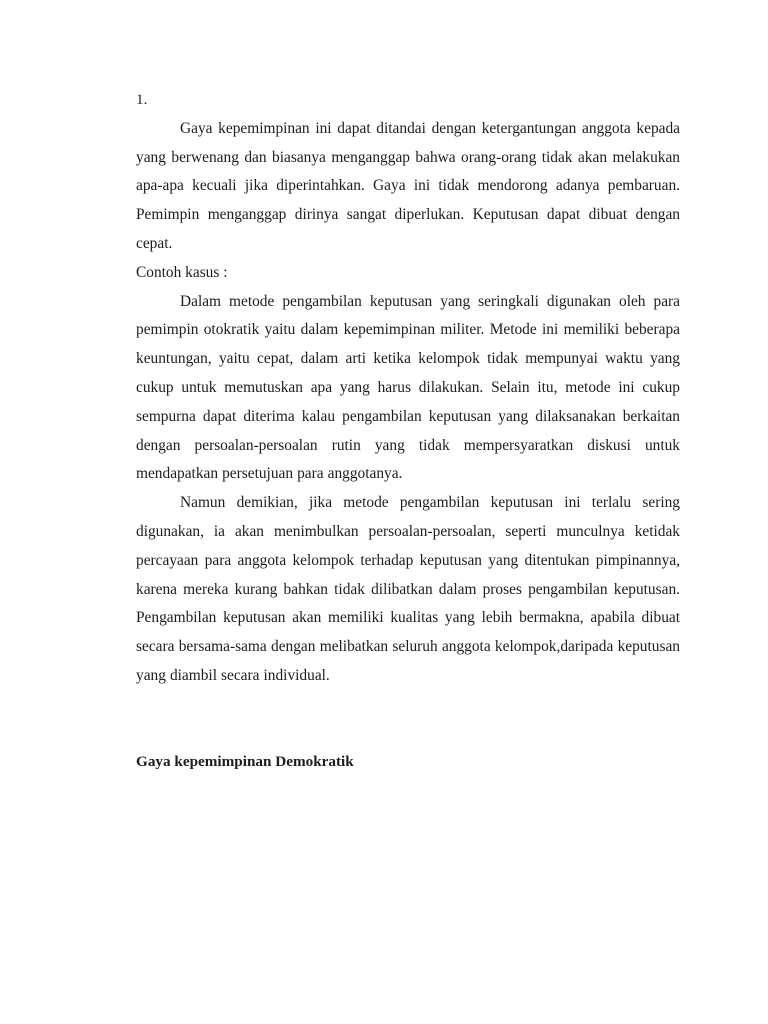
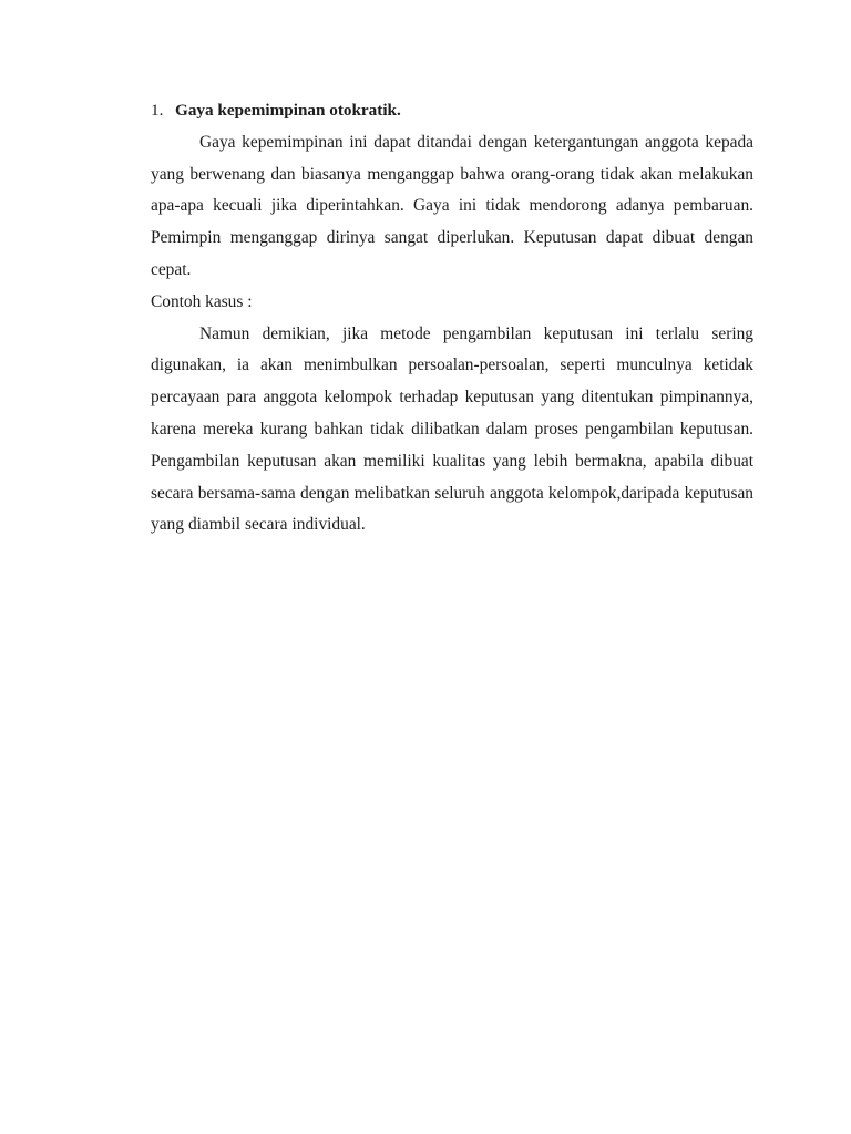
  1.
+ Gaya kepemimpinan otokratik.
  Gaya kepemimpinan ini dapat ditandai dengan ketergantungan anggota kepada yang berwenang dan biasanya menganggap bahwa orang-orang tidak akan melakukan apa-apa kecuali jika diperintahkan. Gaya ini tidak mendorong adanya pembaruan. Pemimpin menganggap dirinya sangat diperlukan. Keputusan dapat dibuat dengan cepat.
  Contoh kasus :
- Dalam metode pengambilan keputusan yang seringkali digunakan oleh para pemimpin otokratik yaitu dalam kepemimpinan militer. Metode ini memiliki beberapa keuntungan, yaitu cepat, dalam arti ketika kelompok tidak mempunyai waktu yang cukup untuk memutuskan apa yang harus dilakukan. Selain itu, metode ini cukup sempurna dapat diterima kalau pengambilan keputusan yang dilaksanakan berkaitan dengan persoalan-persoalan rutin yang tidak mempersyaratkan diskusi untuk mendapatkan persetujuan para anggotanya.
  Namun demikian, jika metode pengambilan keputusan ini terlalu sering digunakan, ia akan menimbulkan persoalan-persoalan, seperti munculnya ketidak percayaan para anggota kelompok terhadap keputusan yang ditentukan pimpinannya, karena mereka kurang bahkan tidak dilibatkan dalam proses pengambilan keputusan. Pengambilan keputusan akan memiliki kualitas yang lebih bermakna, apabila dibuat secara bersama-sama dengan melibatkan seluruh anggota kelompok,daripada keputusan yang diambil secara individual.
- Gaya kepemimpinan Demokratik
